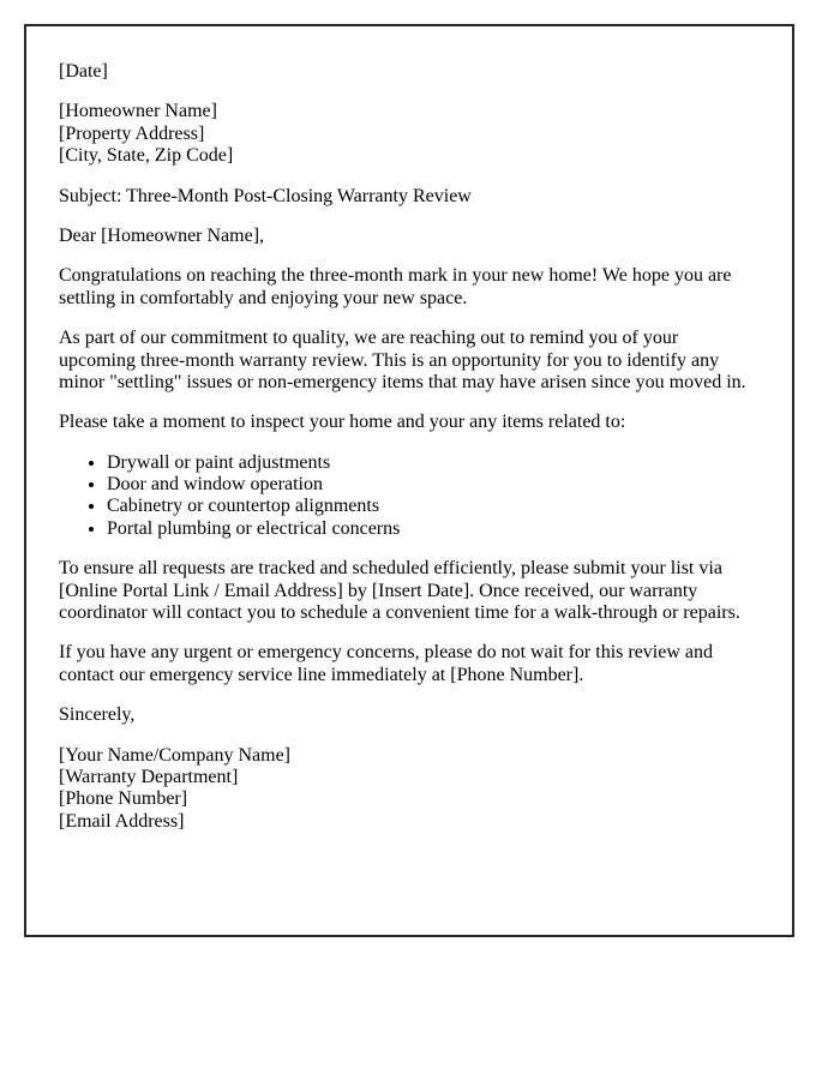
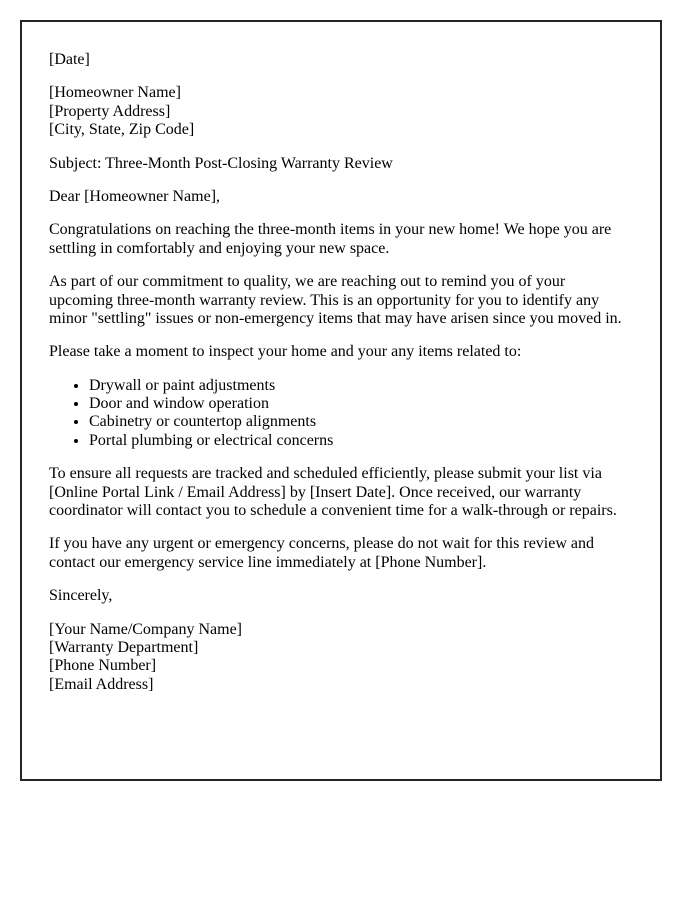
  [Date]
  [Homeowner Name]
  [Property Address]
  [City, State, Zip Code]
  Subject: Three-Month Post-Closing Warranty Review
  Dear [Homeowner Name],
- Congratulations on reaching the three-month mark in your new home! We hope you are settling in comfortably and enjoying your new space.
+ Congratulations on reaching the three-month items in your new home! We hope you are settling in comfortably and enjoying your new space.
  As part of our commitment to quality, we are reaching out to remind you of your upcoming three-month warranty review. This is an opportunity for you to identify any minor "settling" issues or non-emergency items that may have arisen since you moved in.
  Please take a moment to inspect your home and your any items related to:
  Drywall or paint adjustments
  Door and window operation
  Cabinetry or countertop alignments
  Portal plumbing or electrical concerns
  To ensure all requests are tracked and scheduled efficiently, please submit your list via [Online Portal Link / Email Address] by [Insert Date]. Once received, our warranty coordinator will contact you to schedule a convenient time for a walk-through or repairs.
  If you have any urgent or emergency concerns, please do not wait for this review and contact our emergency service line immediately at [Phone Number].
  Sincerely,
  [Your Name/Company Name]
  [Warranty Department]
  [Phone Number]
  [Email Address]
